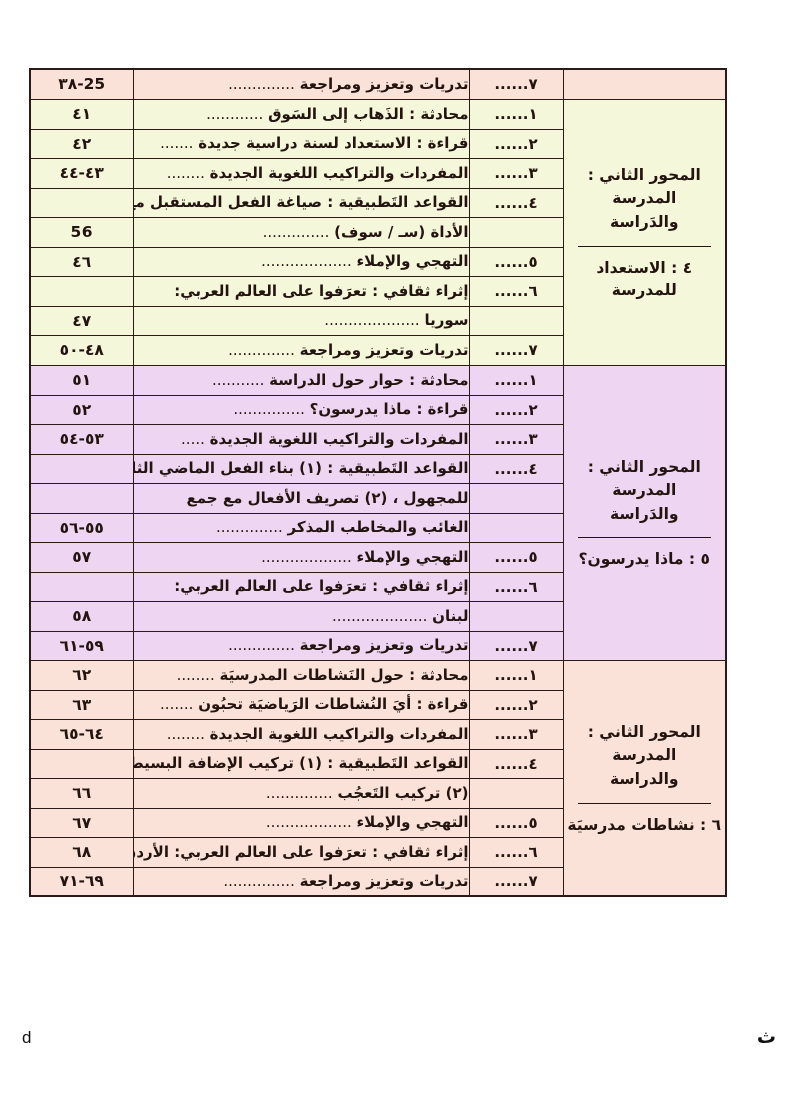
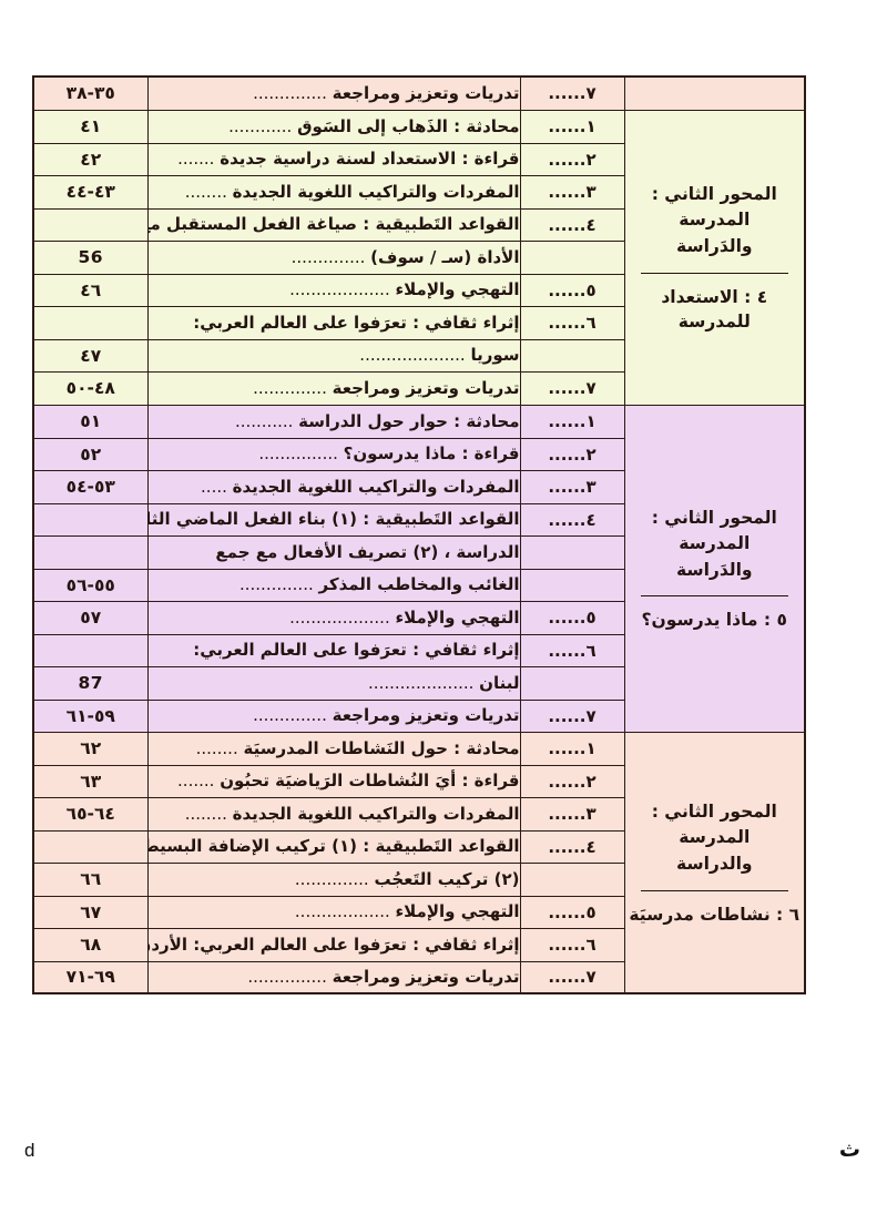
- 	٧......	تدريات وتعزيز ومراجعة ..............	25-٣٨
+ 	٧......	تدريات وتعزيز ومراجعة ..............	٣٥-٣٨
  المحور الثاني : المدرسةوالدَراسة٤ : الاستعدادللمدرسة	١......	محادثة : الذَهاب إلى السَوق ............	٤١
  ٢......	قراءة : الاستعداد لسنة دراسية جديدة .......	٤٢
  ٣......	المفردات والتراكيب اللغوية الجديدة ........	٤٣-٤٤
  ٤......	القواعد التَطبيقية : صياغة الفعل المستقبل م
  	الأداة (سـ / سوف) ..............	56
  ٥......	التهجي والإملاء ...................	٤٦
  ٦......	إثراء ثقافي : تعرَفوا على العالم العربي:
  	سوريا ....................	٤٧
  ٧......	تدريات وتعزيز ومراجعة ..............	٤٨-٥٠
  المحور الثاني : المدرسةوالدَراسة٥ : ماذا يدرسون؟	١......	محادثة : حوار حول الدراسة ...........	٥١
  ٢......	قراءة : ماذا يدرسون؟ ...............	٥٢
  ٣......	المفردات والتراكيب اللغوية الجديدة .....	٥٣-٥٤
  ٤......	القواعد التَطبيقية : (١) بناء الفعل الماضي الثل
- 	للمجهول ، (٢) تصريف الأفعال مع جمع
+ 	الدراسة ، (٢) تصريف الأفعال مع جمع
  	الغائب والمخاطب المذكر ..............	٥٥-٥٦
  ٥......	التهجي والإملاء ...................	٥٧
  ٦......	إثراء ثقافي : تعرَفوا على العالم العربي:
- 	لبنان ....................	٥٨
+ 	لبنان ....................	87
  ٧......	تدريات وتعزيز ومراجعة ..............	٥٩-٦١
  المحور الثاني : المدرسةوالدراسة٦ : نشاطات مدرسيَة	١......	محادثة : حول النَشاطات المدرسيَة ........	٦٢
  ٢......	قراءة : أيَ النُشاطات الرَياضيَة تحبُون .......	٦٣
  ٣......	المفردات والتراكيب اللغوية الجديدة ........	٦٤-٦٥
  ٤......	القواعد التَطبيقية : (١) تركيب الإضافة البسيط
  	(٢) تركيب التَعجُب ..............	٦٦
  ٥......	التهجي والإملاء ..................	٦٧
  ٦......	إثراء ثقافي : تعرَفوا على العالم العربي: الأرد	٦٨
  ٧......	تدريات وتعزيز ومراجعة ...............	٦٩-٧١
  d
  ث
